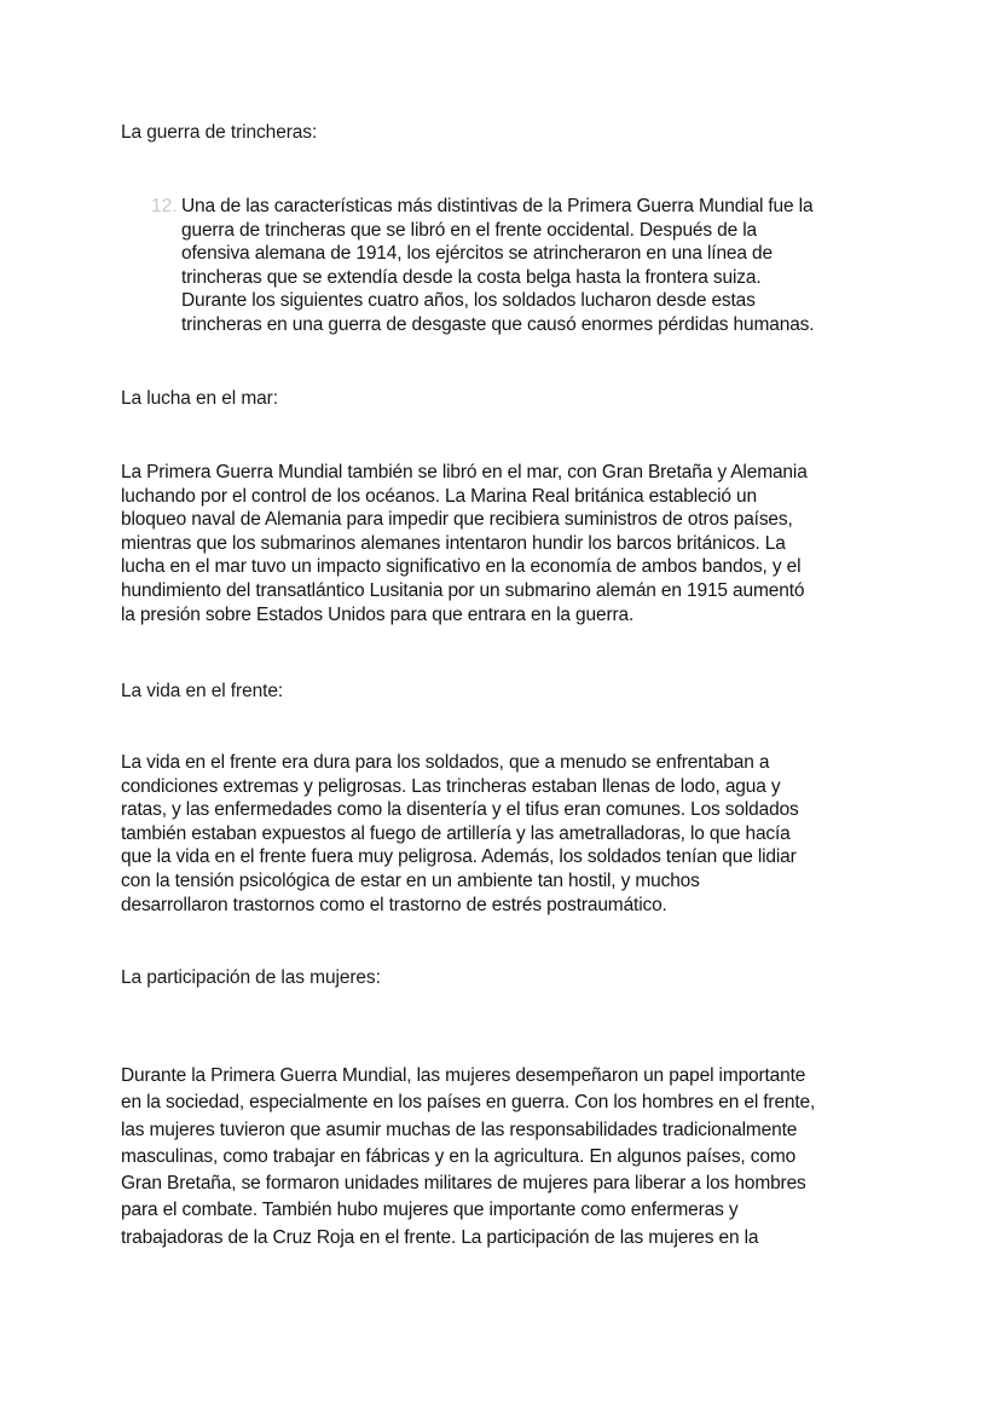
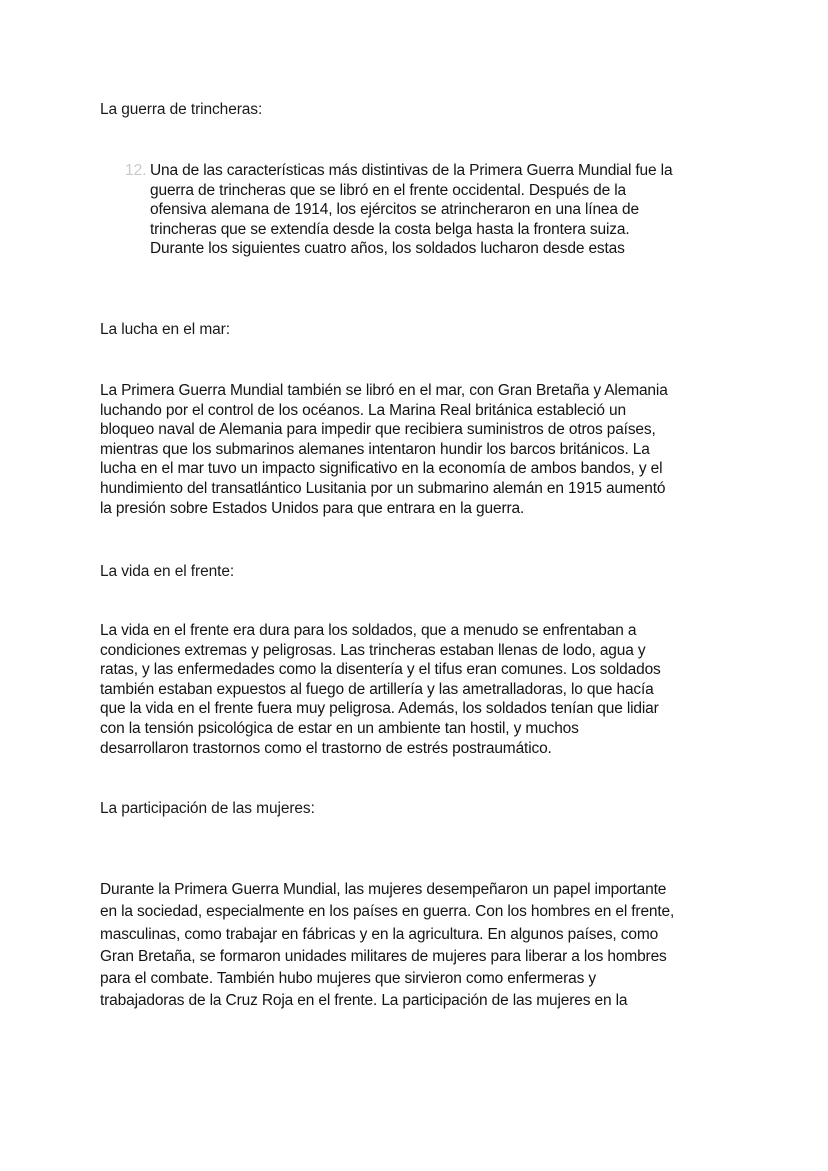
  La guerra de trincheras:
  12.
  Una de las características más distintivas de la Primera Guerra Mundial fue la
  guerra de trincheras que se libró en el frente occidental. Después de la
  ofensiva alemana de 1914, los ejércitos se atrincheraron en una línea de
  trincheras que se extendía desde la costa belga hasta la frontera suiza.
  Durante los siguientes cuatro años, los soldados lucharon desde estas
- trincheras en una guerra de desgaste que causó enormes pérdidas humanas.
  La lucha en el mar:
  La Primera Guerra Mundial también se libró en el mar, con Gran Bretaña y Alemania
  luchando por el control de los océanos. La Marina Real británica estableció un
  bloqueo naval de Alemania para impedir que recibiera suministros de otros países,
  mientras que los submarinos alemanes intentaron hundir los barcos británicos. La
  lucha en el mar tuvo un impacto significativo en la economía de ambos bandos, y el
  hundimiento del transatlántico Lusitania por un submarino alemán en 1915 aumentó
  la presión sobre Estados Unidos para que entrara en la guerra.
  La vida en el frente:
  La vida en el frente era dura para los soldados, que a menudo se enfrentaban a
  condiciones extremas y peligrosas. Las trincheras estaban llenas de lodo, agua y
  ratas, y las enfermedades como la disentería y el tifus eran comunes. Los soldados
  también estaban expuestos al fuego de artillería y las ametralladoras, lo que hacía
  que la vida en el frente fuera muy peligrosa. Además, los soldados tenían que lidiar
  con la tensión psicológica de estar en un ambiente tan hostil, y muchos
  desarrollaron trastornos como el trastorno de estrés postraumático.
  La participación de las mujeres:
  Durante la Primera Guerra Mundial, las mujeres desempeñaron un papel importante
  en la sociedad, especialmente en los países en guerra. Con los hombres en el frente,
- las mujeres tuvieron que asumir muchas de las responsabilidades tradicionalmente
  masculinas, como trabajar en fábricas y en la agricultura. En algunos países, como
  Gran Bretaña, se formaron unidades militares de mujeres para liberar a los hombres
- para el combate. También hubo mujeres que importante como enfermeras y
+ para el combate. También hubo mujeres que sirvieron como enfermeras y
  trabajadoras de la Cruz Roja en el frente. La participación de las mujeres en la
